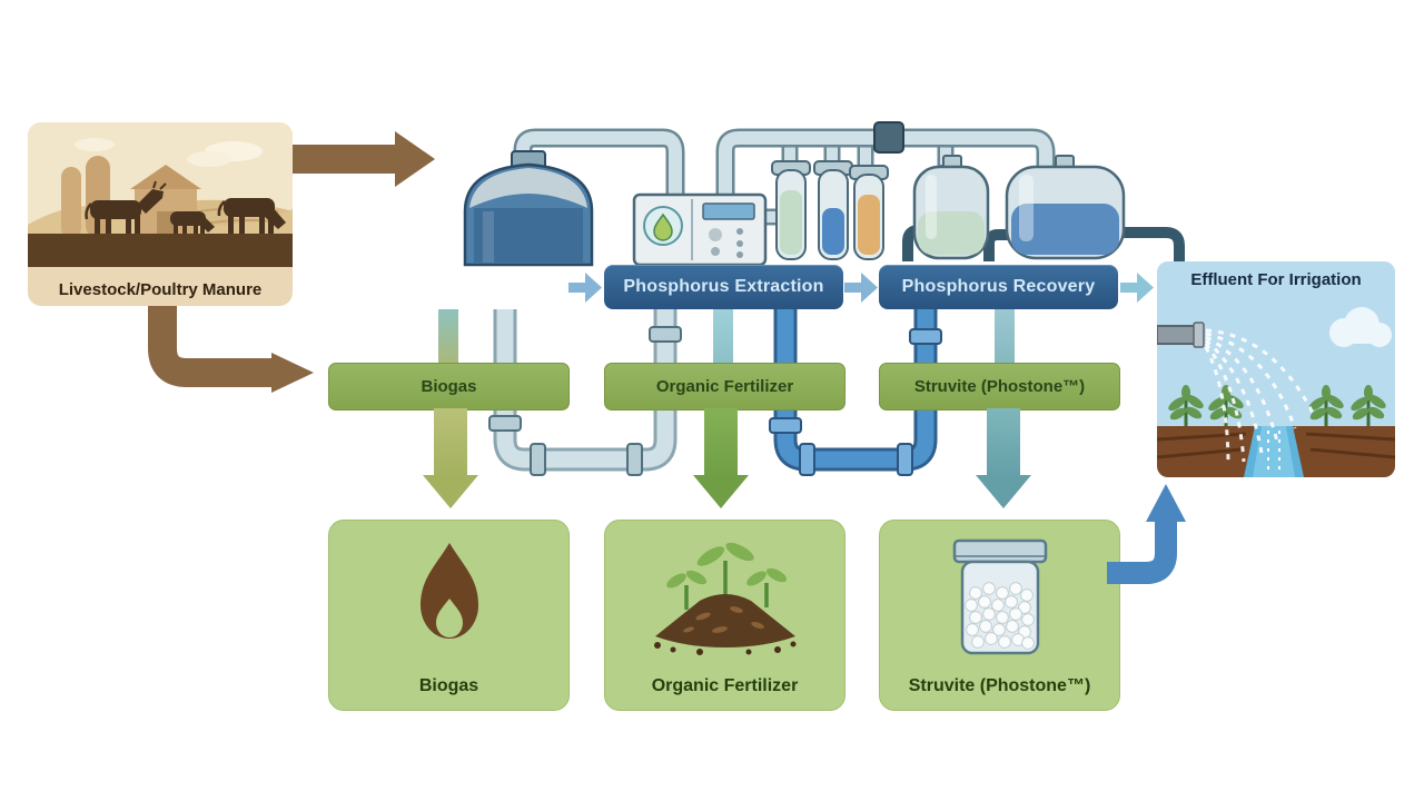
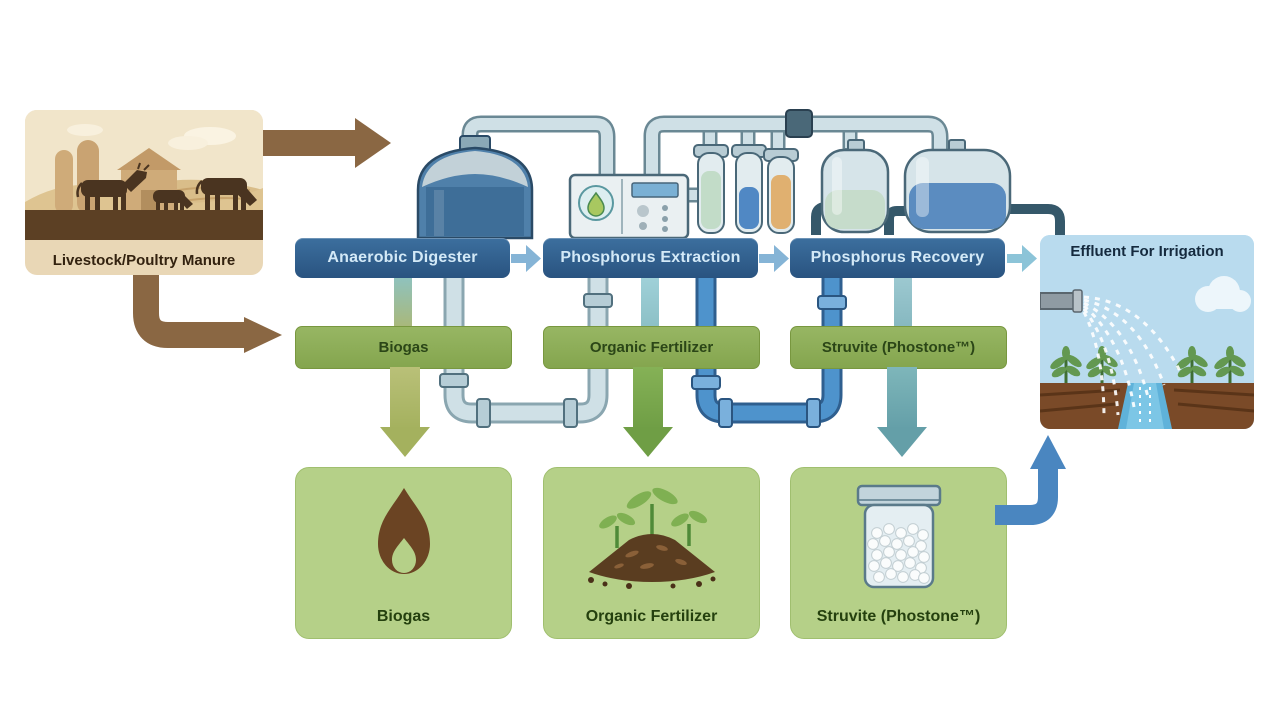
  Livestock/Poultry Manure
+ Anaerobic Digester
  Phosphorus Extraction
  Phosphorus Recovery
  Biogas
  Organic Fertilizer
  Struvite (Phostone™)
  Biogas
  Organic Fertilizer
  Struvite (Phostone™)
  Effluent For Irrigation
